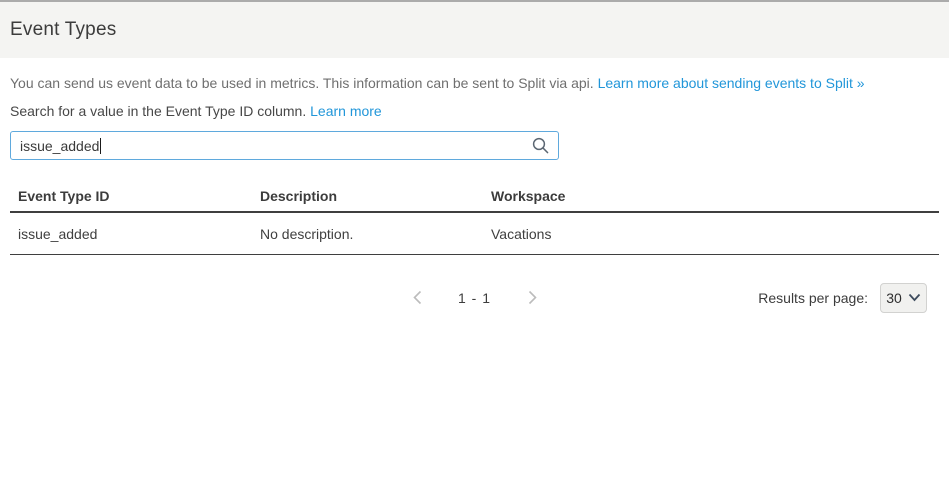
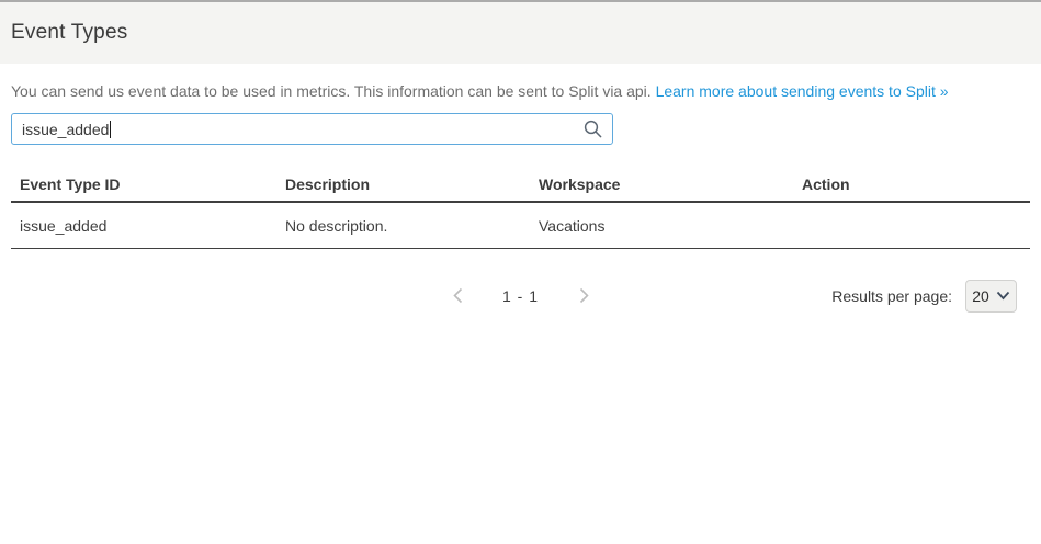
  Event Types
  You can send us event data to be used in metrics. This information can be sent to Split via api. Learn more about sending events to Split »
- Search for a value in the Event Type ID column. Learn more
  issue_added
  Event Type ID
  Description
  Workspace
+ Action
  issue_added
  No description.
  Vacations
  1 - 1
  Results per page:
- 30
+ 20
